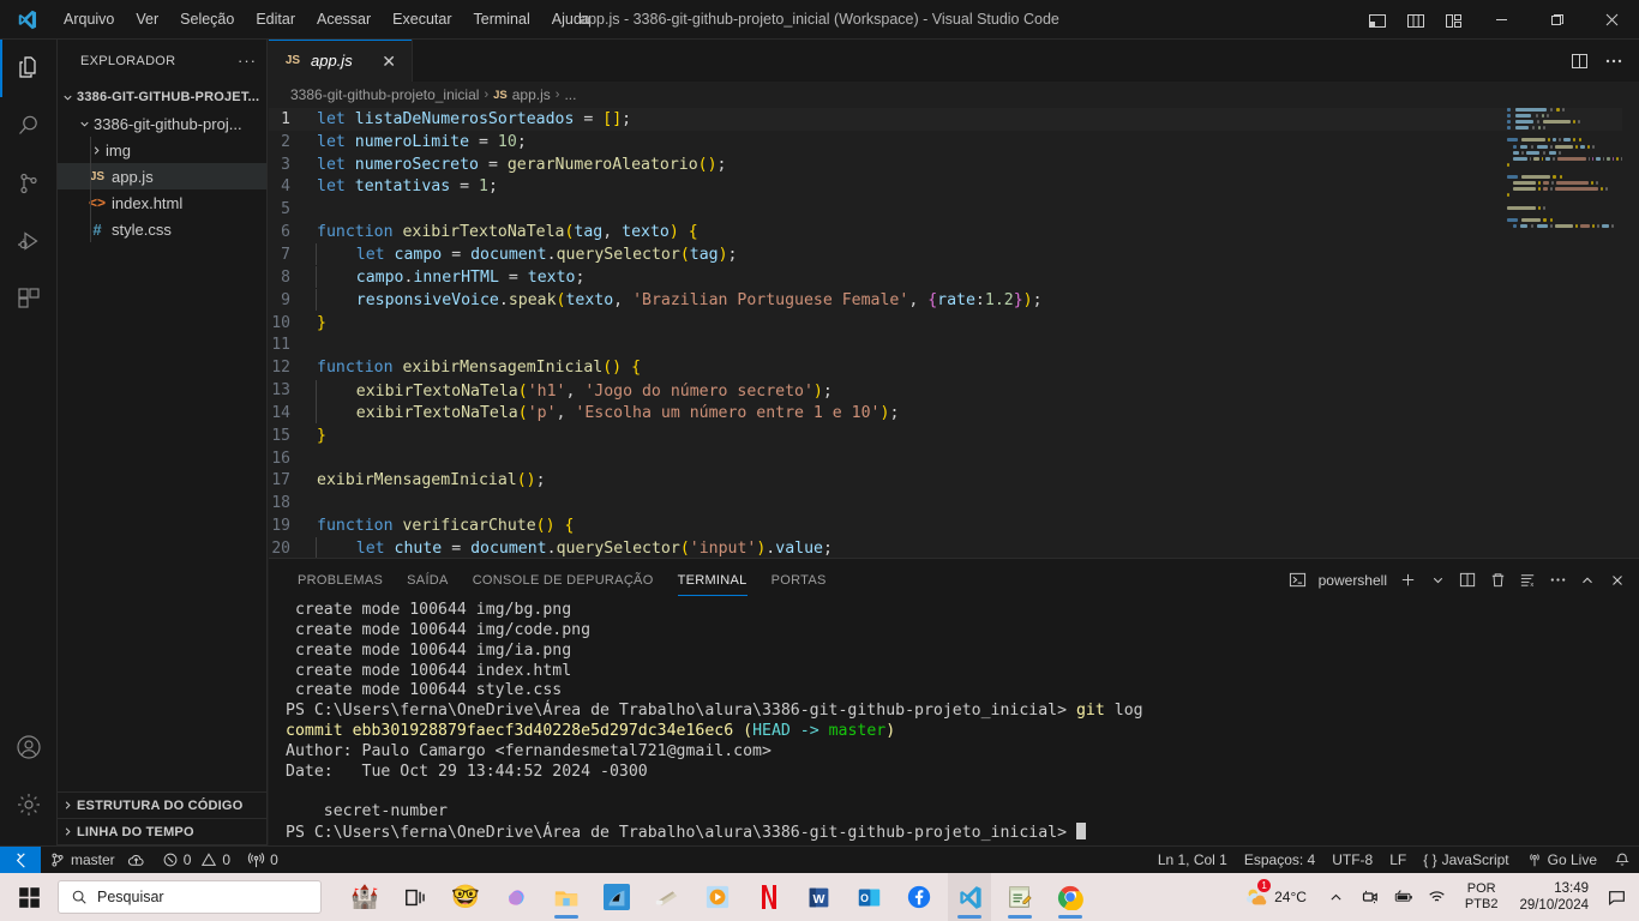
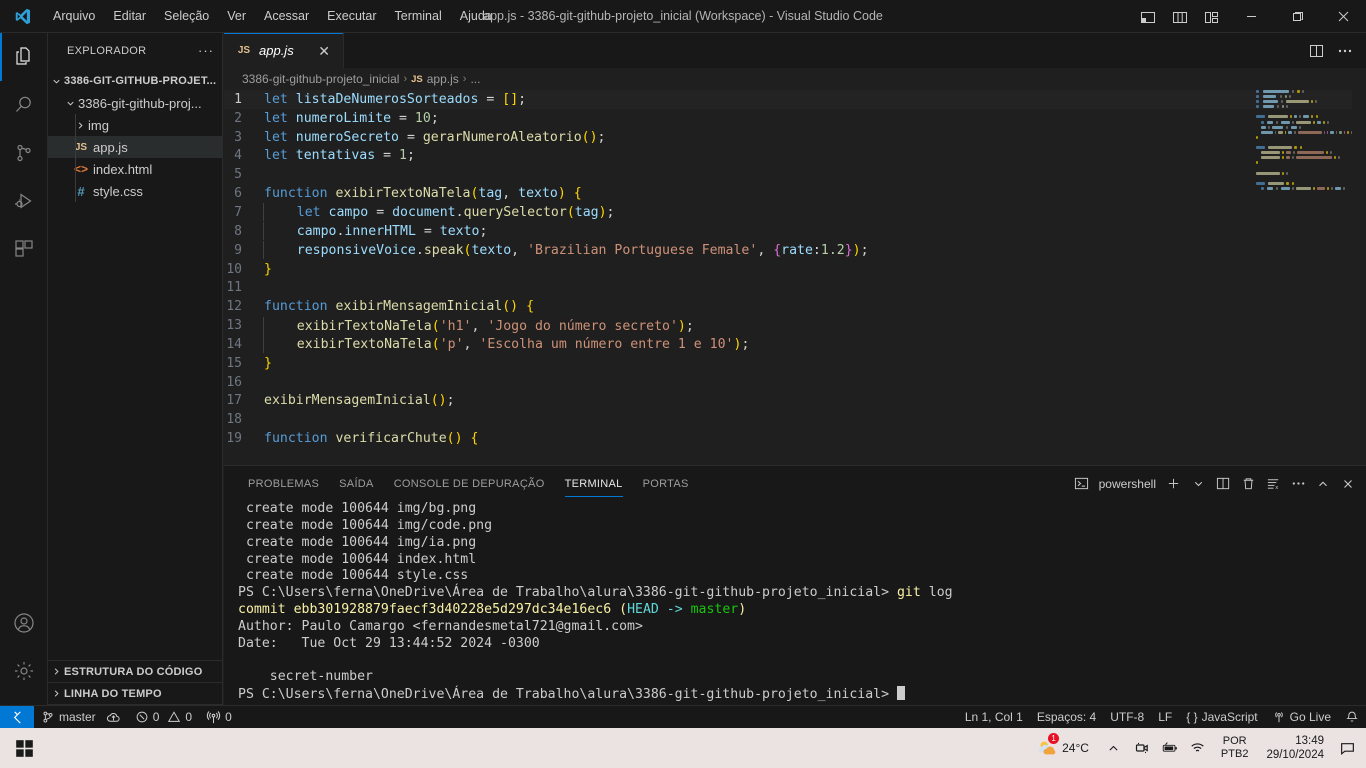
  Arquivo
- Ver
+ Editar
  Seleção
- Editar
+ Ver
  Acessar
  Executar
  Terminal
  Ajuda
  app.js - 3386-git-github-projeto_inicial (Workspace) - Visual Studio Code
  EXPLORADOR
  ···
  3386-GIT-GITHUB-PROJET...
  3386-git-github-proj...
  img
  JS
  app.js
  <>
  index.html
  #
  style.css
  ESTRUTURA DO CÓDIGO
  LINHA DO TEMPO
  JS
  app.js
  ✕
  3386-git-github-projeto_inicial
  ›
  JS
  app.js
  ›
  ...
  1
  let listaDeNumerosSorteados = [];
  2
  let numeroLimite = 10;
  3
  let numeroSecreto = gerarNumeroAleatorio();
  4
  let tentativas = 1;
  5
  6
  function exibirTextoNaTela(tag, texto) {
  7
  let campo = document.querySelector(tag);
  8
  campo.innerHTML = texto;
  9
  responsiveVoice.speak(texto, 'Brazilian Portuguese Female', {rate:1.2});
  10
  }
  11
  12
  function exibirMensagemInicial() {
  13
  exibirTextoNaTela('h1', 'Jogo do número secreto');
  14
  exibirTextoNaTela('p', 'Escolha um número entre 1 e 10');
  15
  }
  16
  17
  exibirMensagemInicial();
  18
  19
  function verificarChute() {
- 20
- let chute = document.querySelector('input').value;
  PROBLEMAS
  SAÍDA
  CONSOLE DE DEPURAÇÃO
  TERMINAL
  PORTAS
  powershell
  create mode 100644 img/bg.png
  create mode 100644 img/code.png
  create mode 100644 img/ia.png
  create mode 100644 index.html
  create mode 100644 style.css
  PS C:\Users\ferna\OneDrive\Área de Trabalho\alura\3386-git-github-projeto_inicial> git log
  commit ebb301928879faecf3d40228e5d297dc34e16ec6 (HEAD -> master)
  Author: Paulo Camargo <fernandesmetal721@gmail.com>
  Date: Tue Oct 29 13:44:52 2024 -0300
  secret-number
  PS C:\Users\ferna\OneDrive\Área de Trabalho\alura\3386-git-github-projeto_inicial>
  master
  0
  0
  0
  Ln 1, Col 1
  Espaços: 4
  UTF-8
  LF
  { }
  JavaScript
  Go Live
- Pesquisar
- 🏰
- 🤓
- W
- O
  1
  24°C
  POR
  PTB2
  13:49
  29/10/2024
